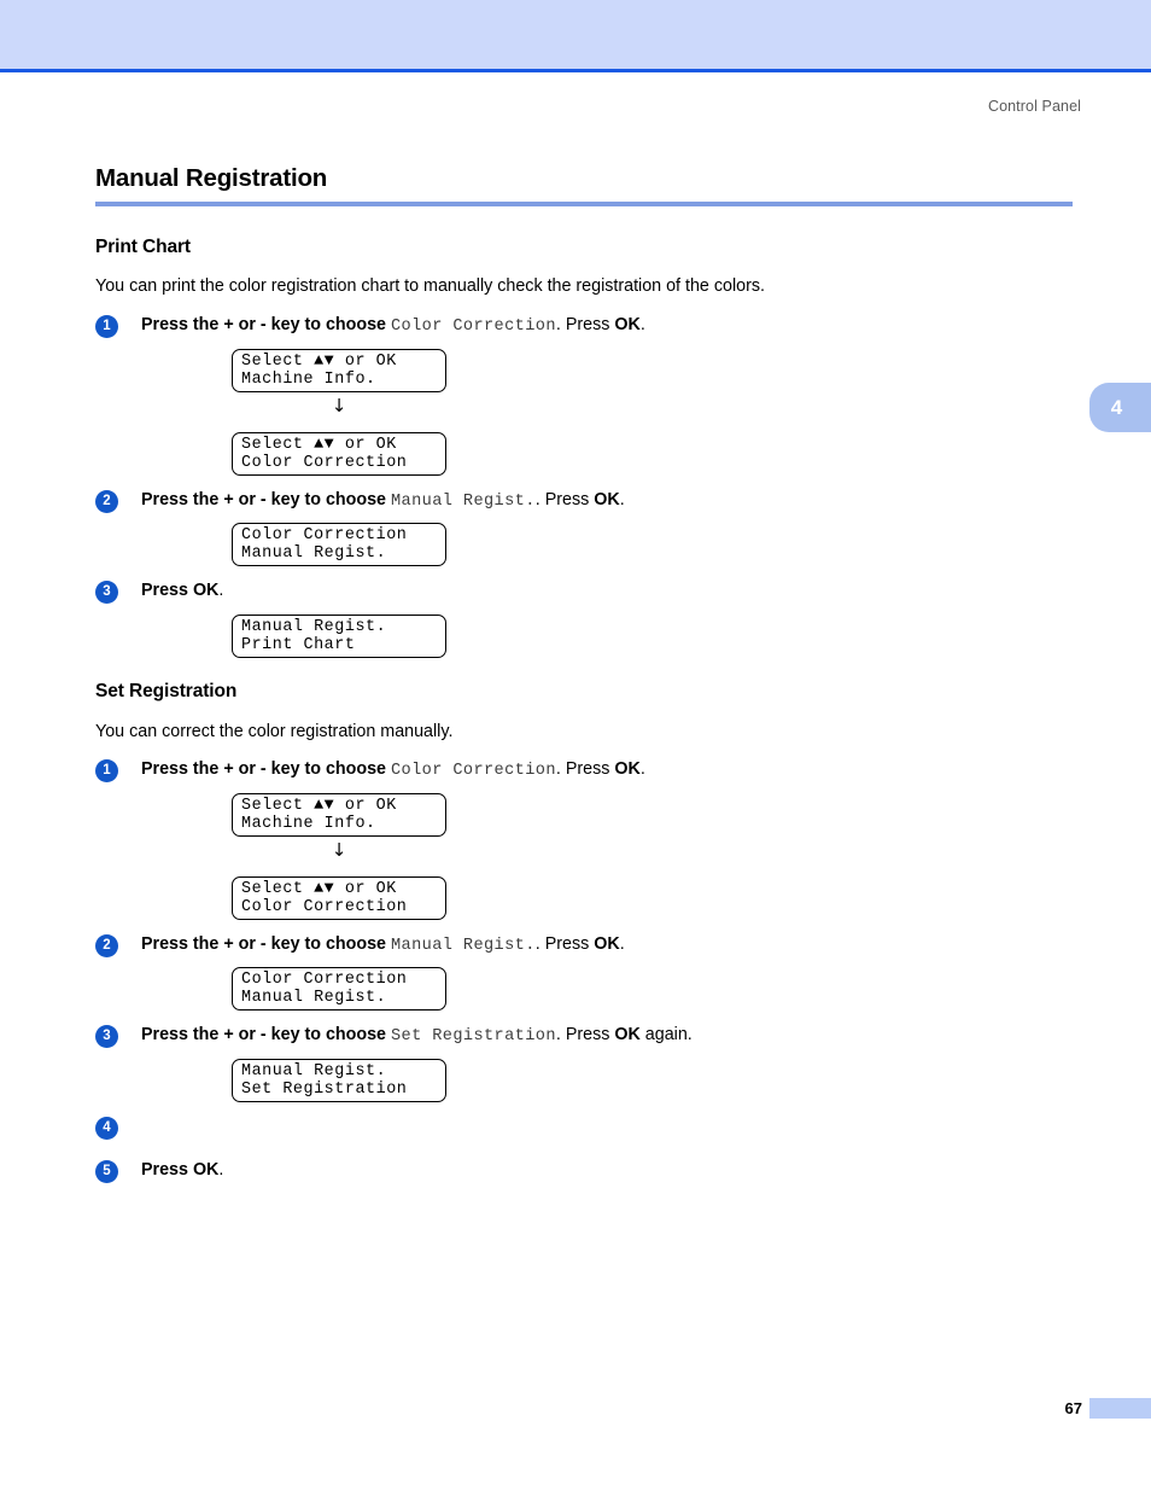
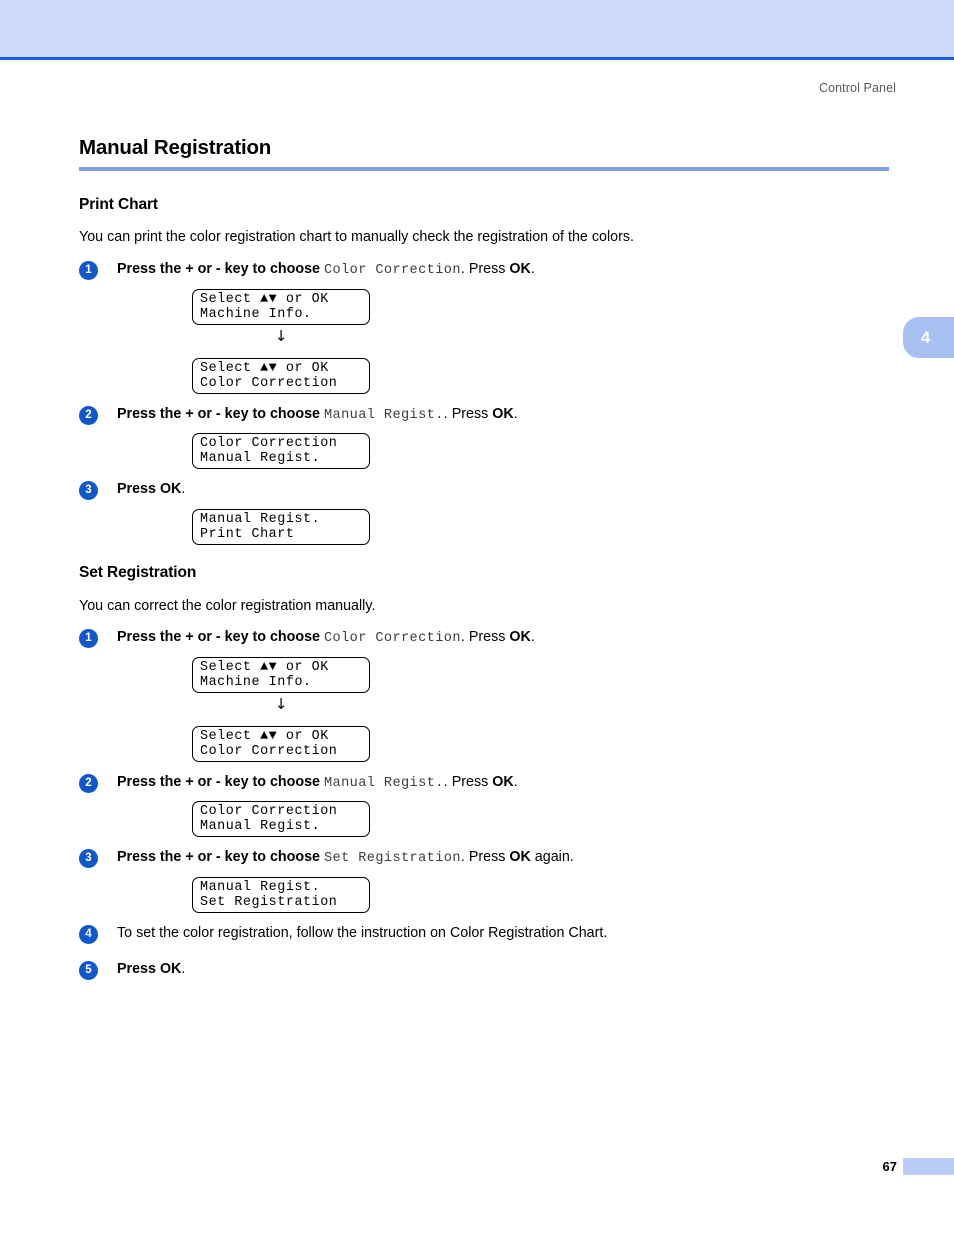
  Control Panel
  4
  Manual Registration
  Print Chart
  You can print the color registration chart to manually check the registration of the colors.
  1
  Press the + or - key to choose Color Correction. Press OK.
  Select ▲▼ or OK
  Machine Info.
  ↓
  Select ▲▼ or OK
  Color Correction
  2
  Press the + or - key to choose Manual Regist.. Press OK.
  Color Correction
  Manual Regist.
  3
  Press OK.
  Manual Regist.
  Print Chart
  Set Registration
  You can correct the color registration manually.
  1
  Press the + or - key to choose Color Correction. Press OK.
  Select ▲▼ or OK
  Machine Info.
  ↓
  Select ▲▼ or OK
  Color Correction
  2
  Press the + or - key to choose Manual Regist.. Press OK.
  Color Correction
  Manual Regist.
  3
  Press the + or - key to choose Set Registration. Press OK again.
  Manual Regist.
  Set Registration
  4
+ To set the color registration, follow the instruction on Color Registration Chart.
  5
  Press OK.
  67
